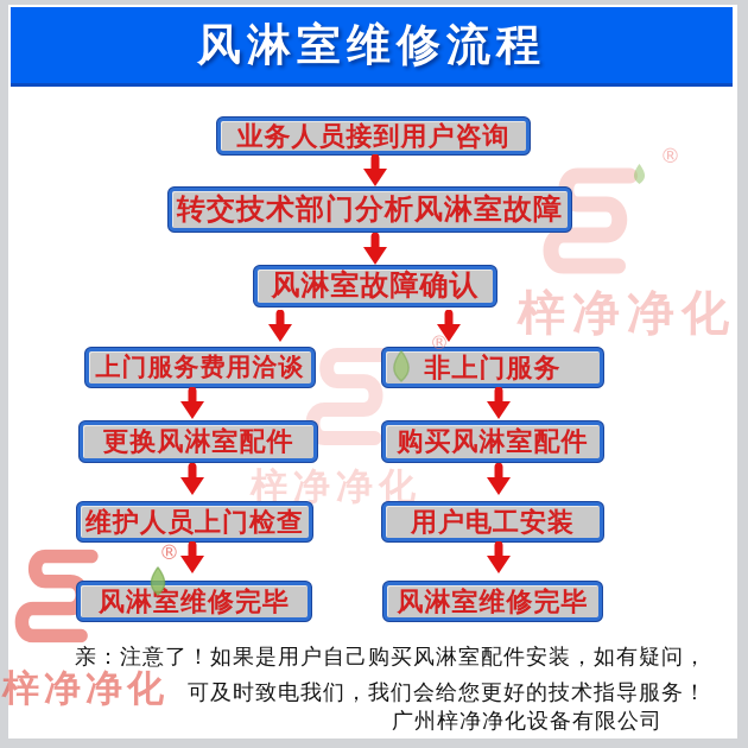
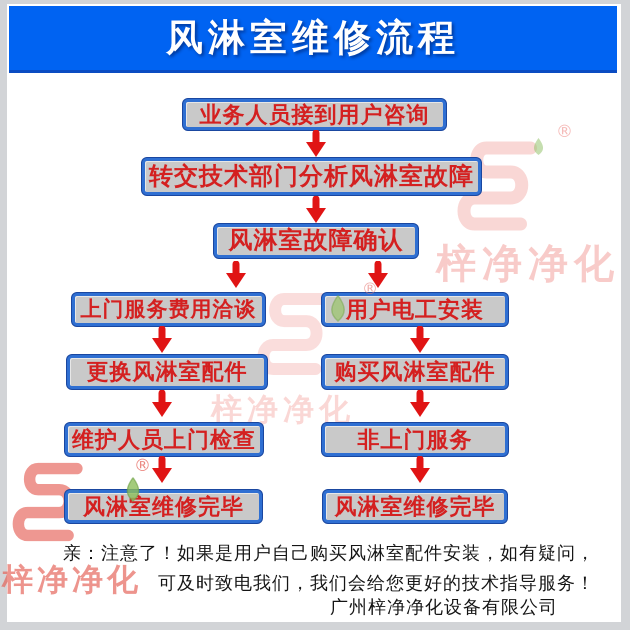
  ®
  梓净净化
  梓净净化
  梓净净化
  风淋室维修流程
  业务人员接到用户咨询
  转交技术部门分析风淋室故障
  风淋室故障确认
  上门服务费用洽谈
- 非上门服务
+ 用户电工安装
  更换风淋室配件
  购买风淋室配件
  维护人员上门检查
- 用户电工安装
+ 非上门服务
  风淋室维修完毕
  风淋室维修完毕
  ®
  ®
  亲：注意了！如果是用户自己购买风淋室配件安装，如有疑问，
  可及时致电我们，我们会给您更好的技术指导服务！
  广州梓净净化设备有限公司
